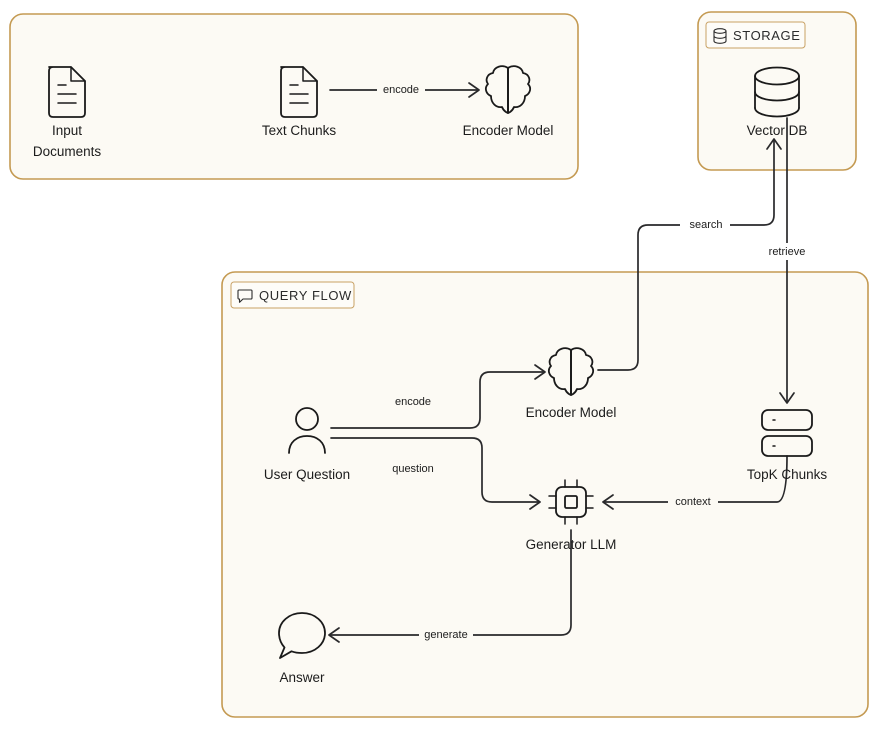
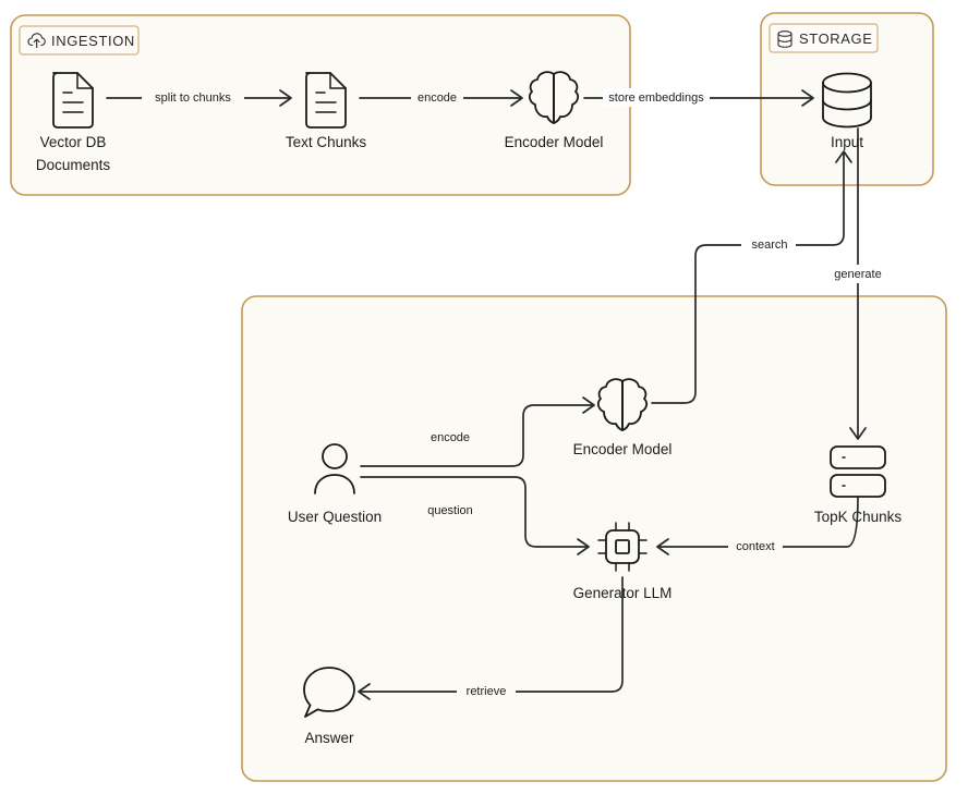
+ split to chunks
  encode
+ store embeddings
  search
- retrieve
+ generate
  encode
  question
  context
- generate
+ retrieve
- Input
+ Vector DB
  Documents
  Text Chunks
  Encoder Model
- Vector DB
+ Input
  User Question
  Encoder Model
  TopK Chunks
  Generator LLM
  Answer
+ INGESTION
  STORAGE
- QUERY FLOW
